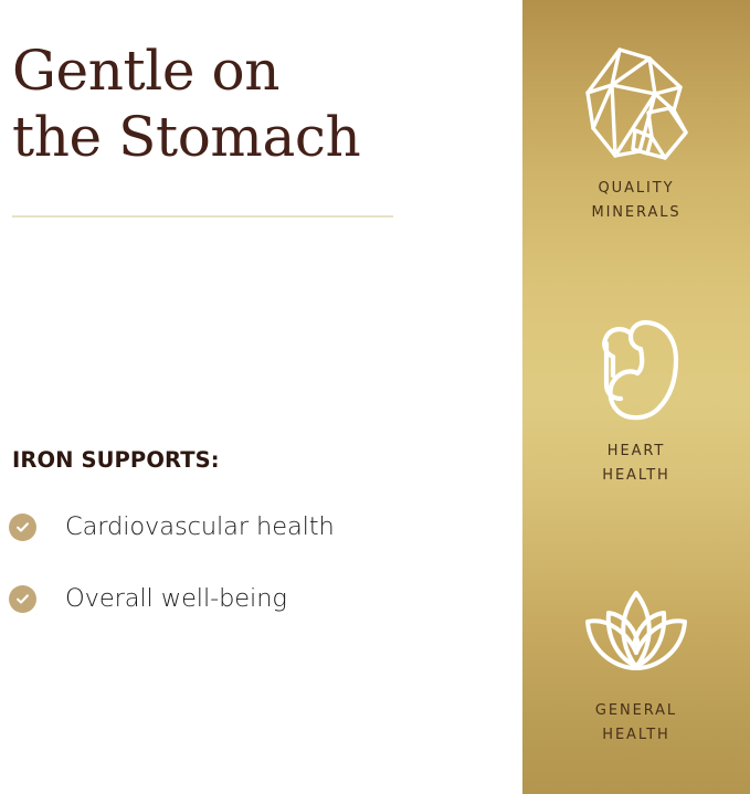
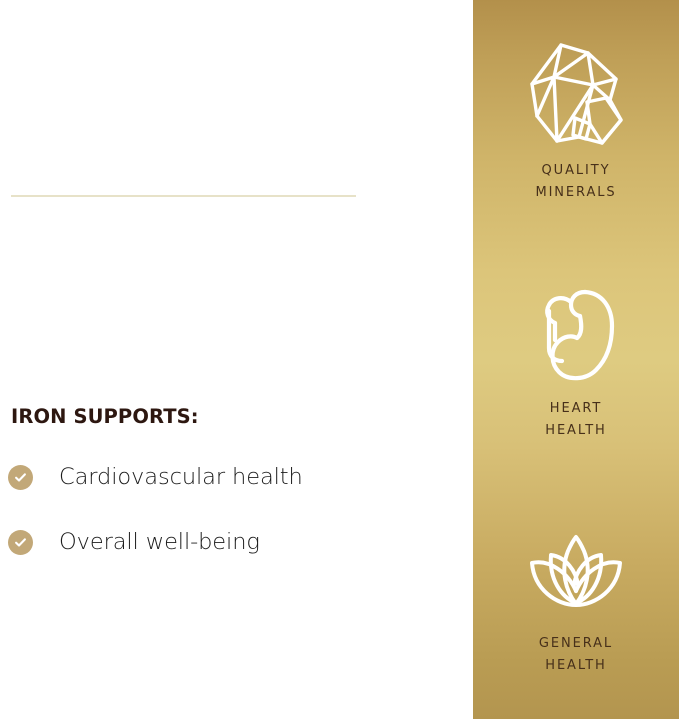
- Gentle on
- the Stomach
  IRON SUPPORTS:
  Cardiovascular health
  Overall well-being
  QUALITY
  MINERALS
  HEART
  HEALTH
  GENERAL
  HEALTH
